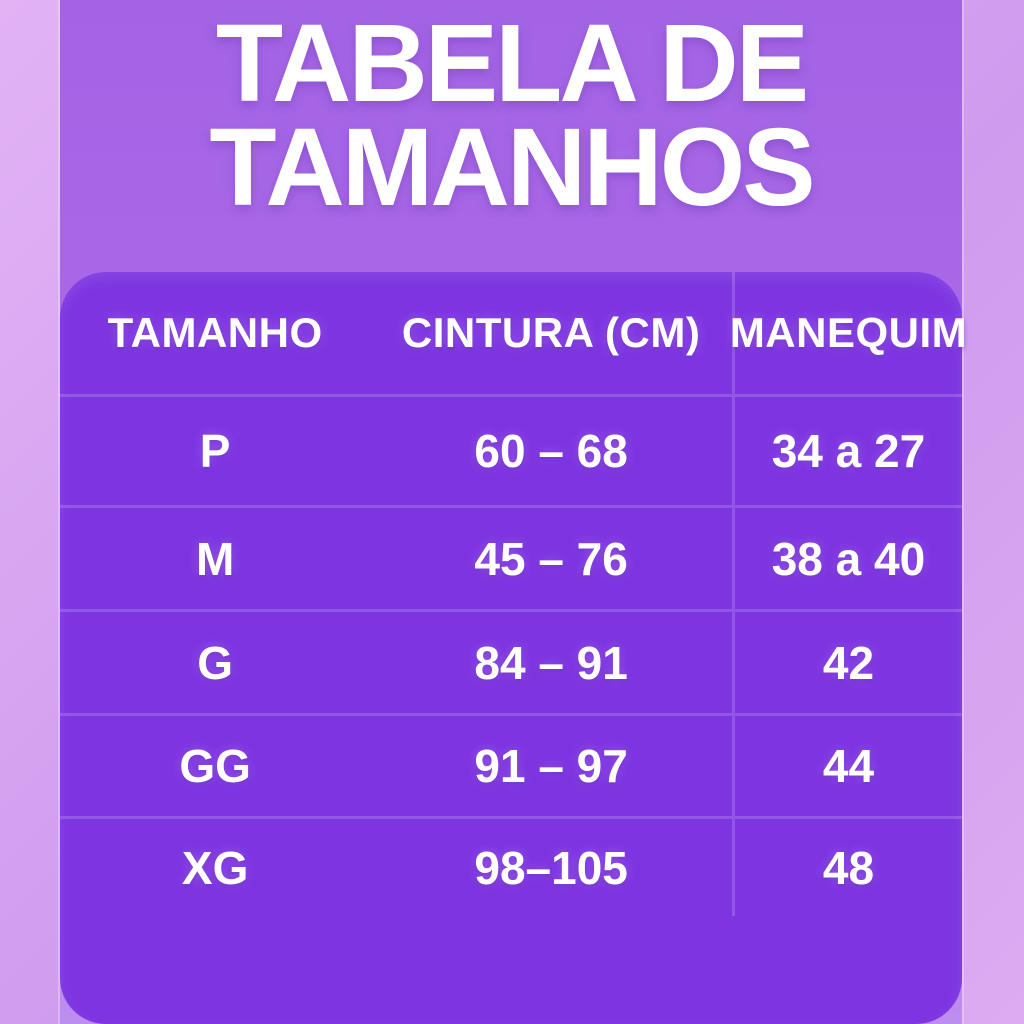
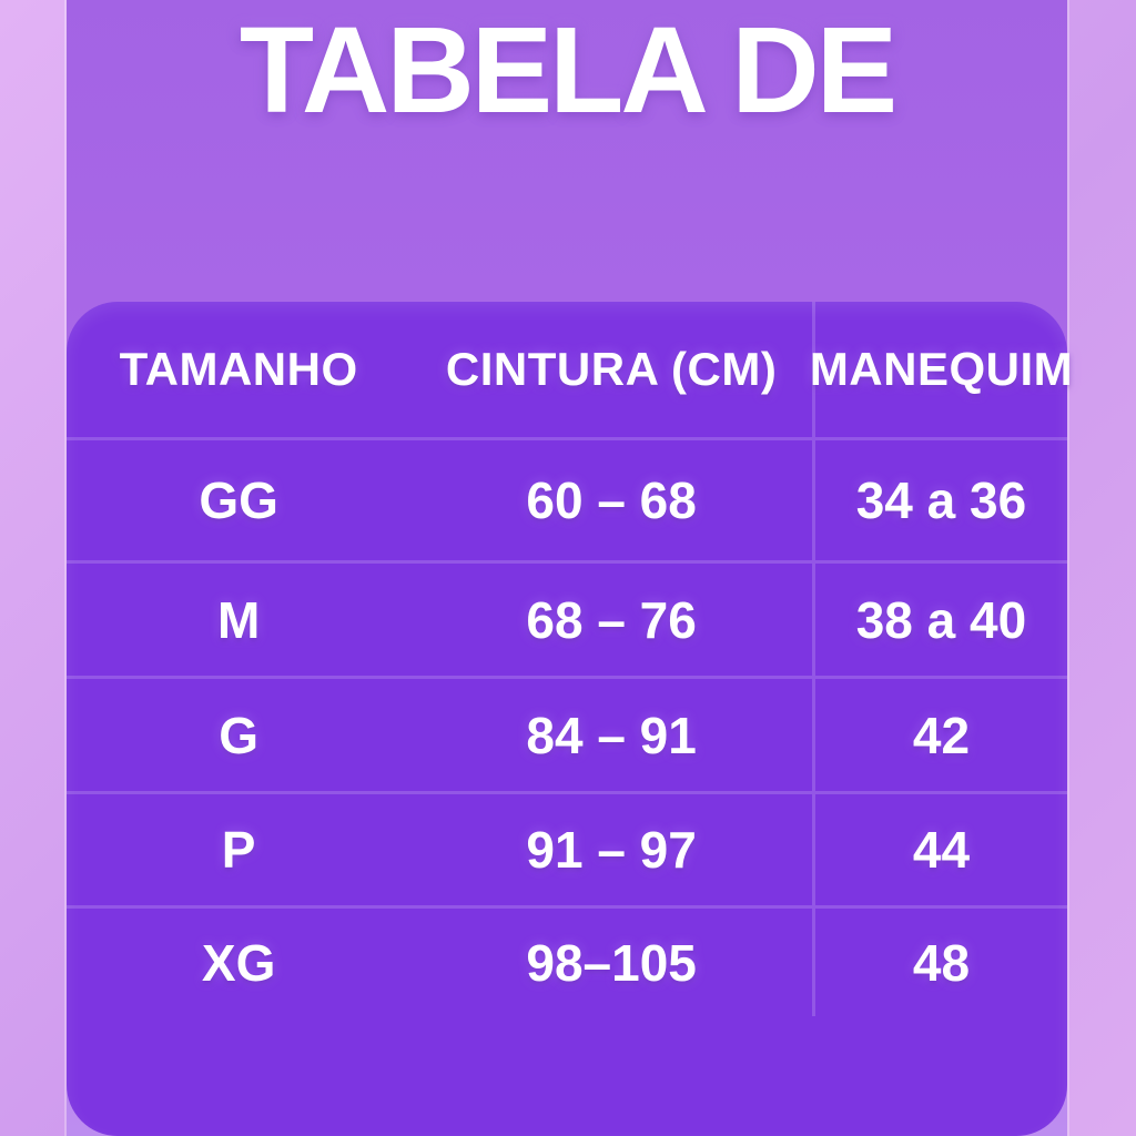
  TABELA DE
- TAMANHOS
  TAMANHO
  CINTURA (CM)
  MANEQUIM
- P
+ GG
  60 – 68
- 34 a 27
+ 34 a 36
  M
- 45 – 76
+ 68 – 76
  38 a 40
  G
  84 – 91
  42
- GG
+ P
  91 – 97
  44
  XG
  98–105
  48
